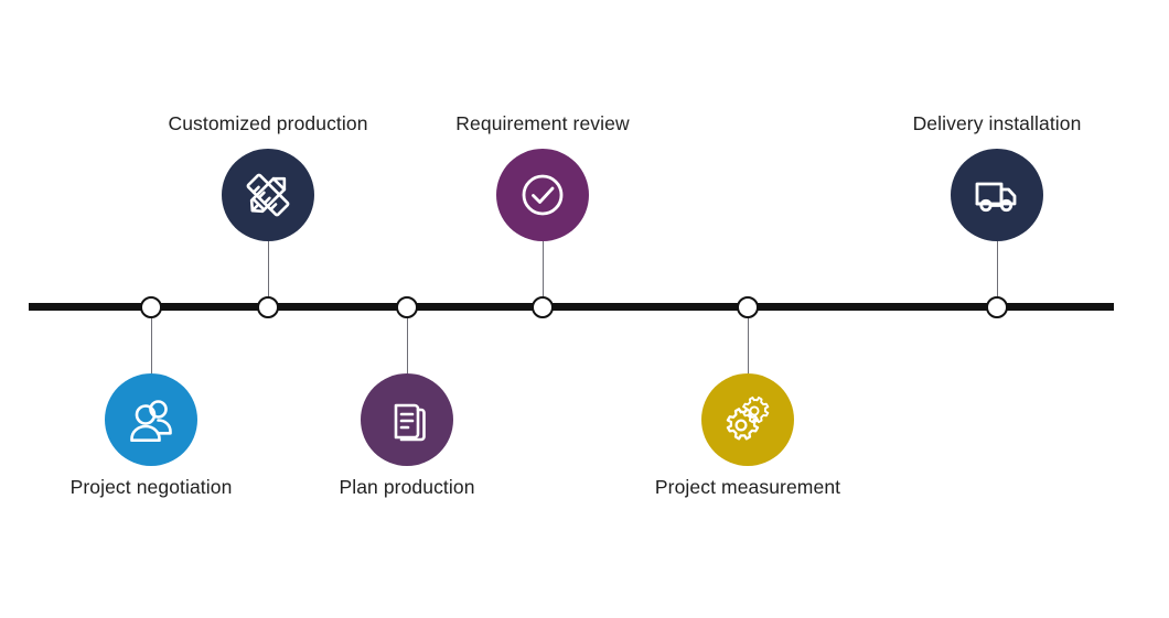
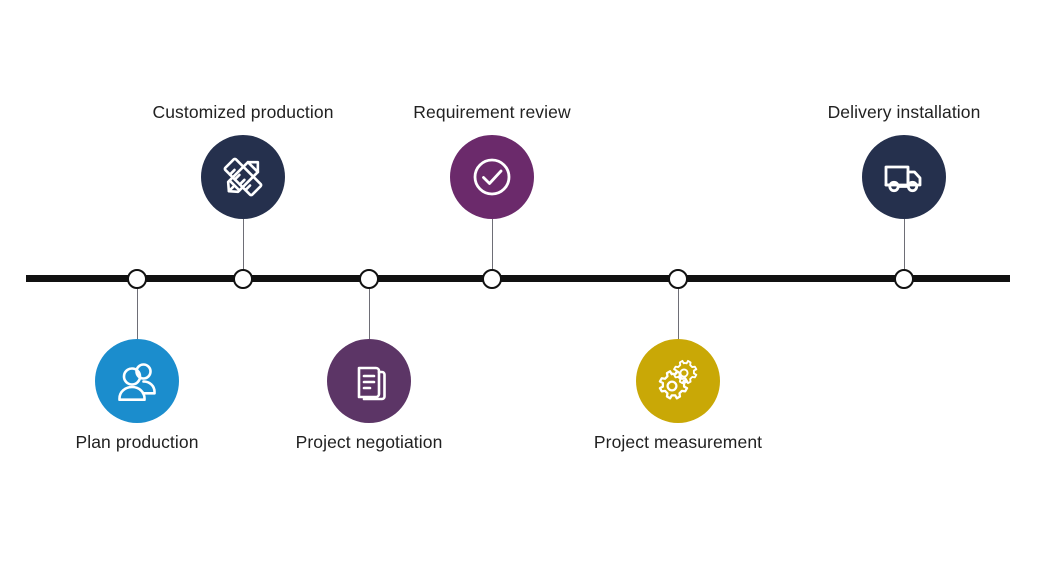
- Project negotiation
+ Plan production
  Customized production
- Plan production
+ Project negotiation
  Requirement review
  Project measurement
  Delivery installation
